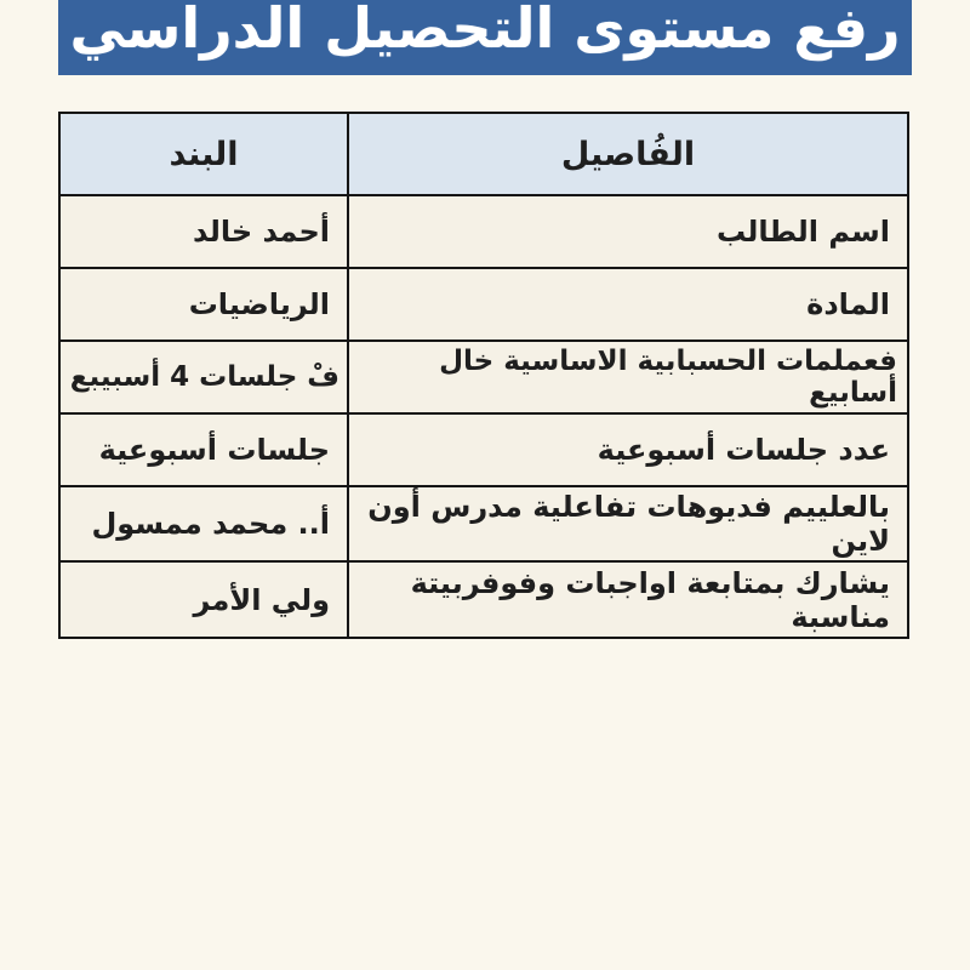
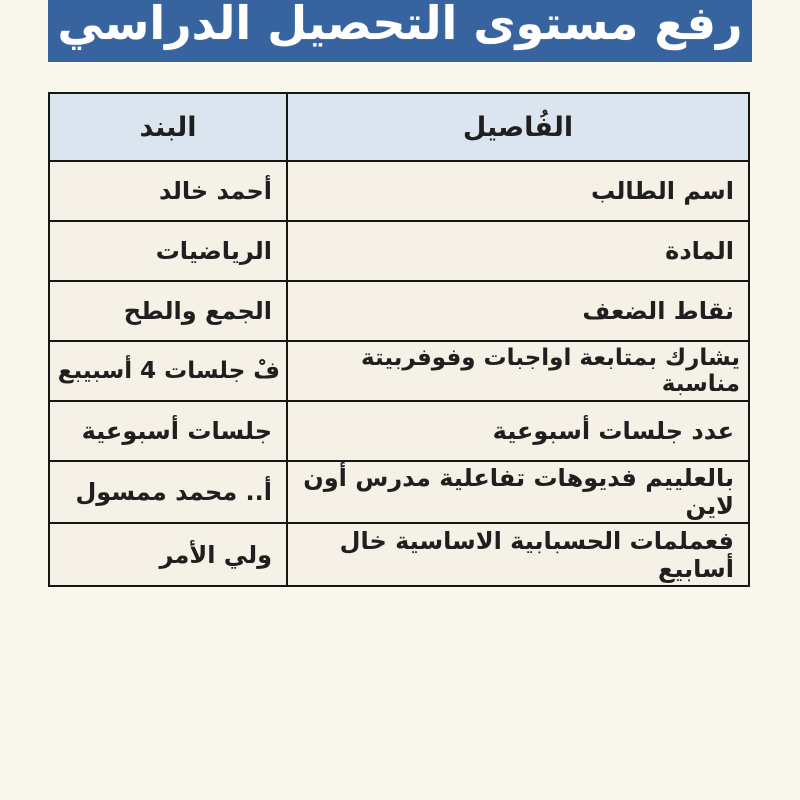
  رفع مستوى التحصيل الدراسي
  الفُاصيل	البند
  اسم الطالب	أحمد خالد
  المادة	الرياضيات
+ نقاط الضعف	الجمع والطح
- فعملمات الحسبابية الاساسية خال أسابيع	فْ جلسات 4 أسبيبع
+ يشارك بمتابعة اواجبات وفوفربيتة مناسبة	فْ جلسات 4 أسبيبع
  عدد جلسات أسبوعية	جلسات أسبوعية
  بالعلييم فديوهات تفاعلية مدرس أون لاين	أ.. محمد ممسول
- يشارك بمتابعة اواجبات وفوفربيتة مناسبة	ولي الأمر
+ فعملمات الحسبابية الاساسية خال أسابيع	ولي الأمر
